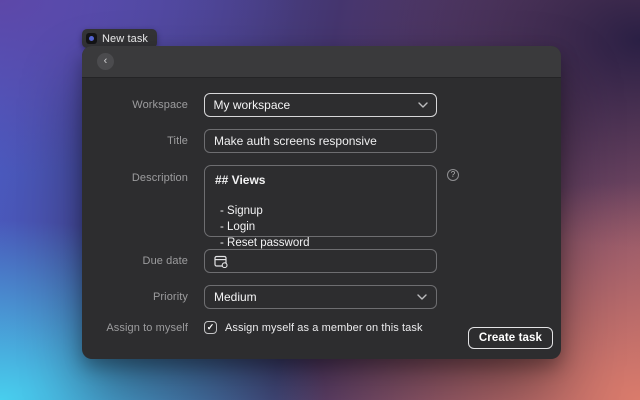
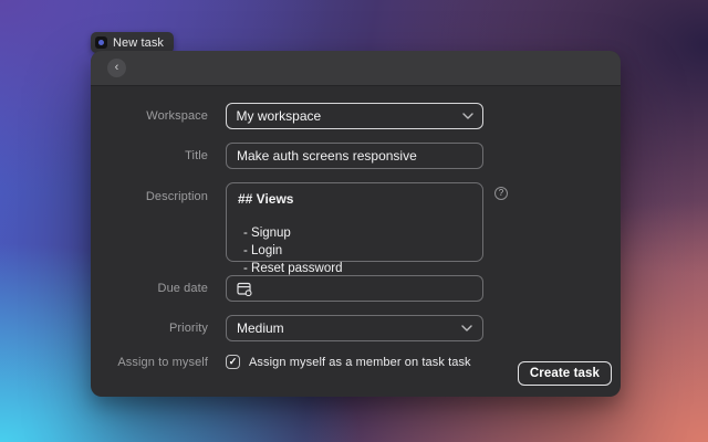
  New task
  ‹
  Workspace
  My workspace
  Title
  Make auth screens responsive
  Description
  ## Views
  - Signup
  - Login
  - Reset password
  ?
  Due date
  Priority
  Medium
  Assign to myself
  ✓
- Assign myself as a member on this task
+ Assign myself as a member on task task
  Create task
